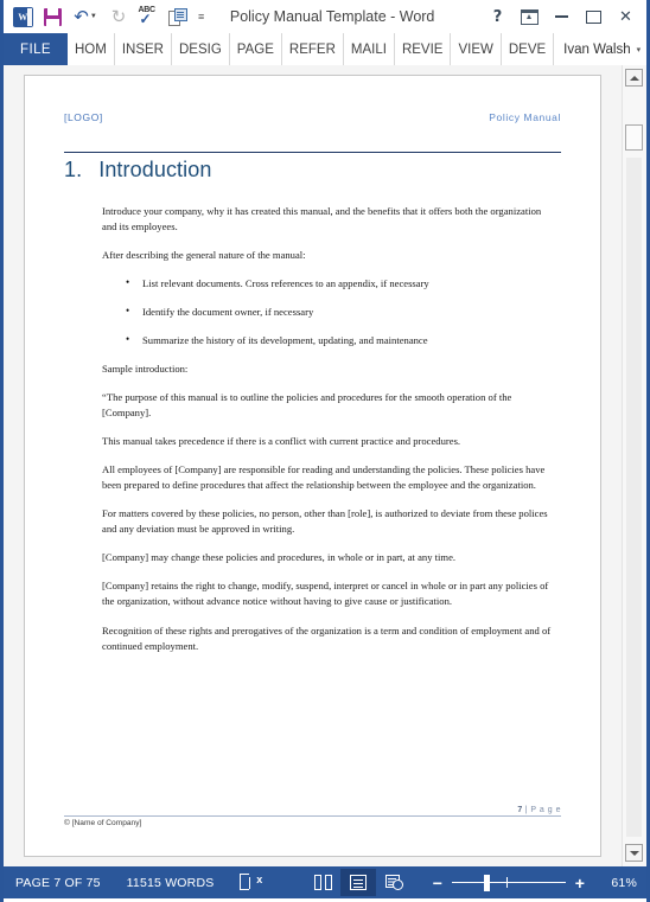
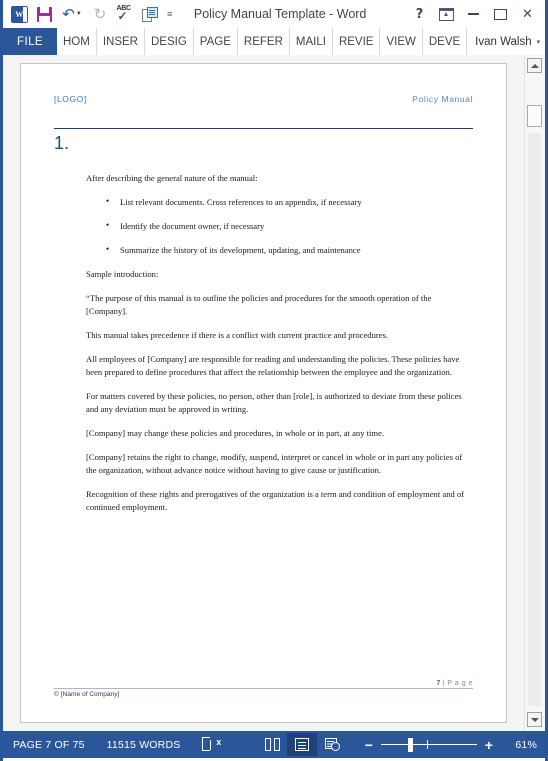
  W
  ↶
  ↻
  ✓
  ≡
  Policy Manual Template - Word
  ?
  ✕
  FILE
  HOM
  INSER
  DESIG
  PAGE
  REFER
  MAILI
  REVIE
  VIEW
  DEVE
  Ivan Walsh
  [LOGO]
  Policy Manual
  1.
- Introduction
- Introduce your company, why it has created this manual, and the benefits that it offers both the organization and its employees.
  After describing the general nature of the manual:
  List relevant documents. Cross references to an appendix, if necessary
  Identify the document owner, if necessary
  Summarize the history of its development, updating, and maintenance
  Sample introduction:
  “The purpose of this manual is to outline the policies and procedures for the smooth operation of the [Company].
  This manual takes precedence if there is a conflict with current practice and procedures.
  All employees of [Company] are responsible for reading and understanding the policies. These policies have been prepared to define procedures that affect the relationship between the employee and the organization.
  For matters covered by these policies, no person, other than [role], is authorized to deviate from these polices and any deviation must be approved in writing.
  [Company] may change these policies and procedures, in whole or in part, at any time.
  [Company] retains the right to change, modify, suspend, interpret or cancel in whole or in part any policies of the organization, without advance notice without having to give cause or justification.
  Recognition of these rights and prerogatives of the organization is a term and condition of employment and of continued employment.
  PAGE 7 OF 75
  11515 WORDS
  x
  −
  +
  61%
